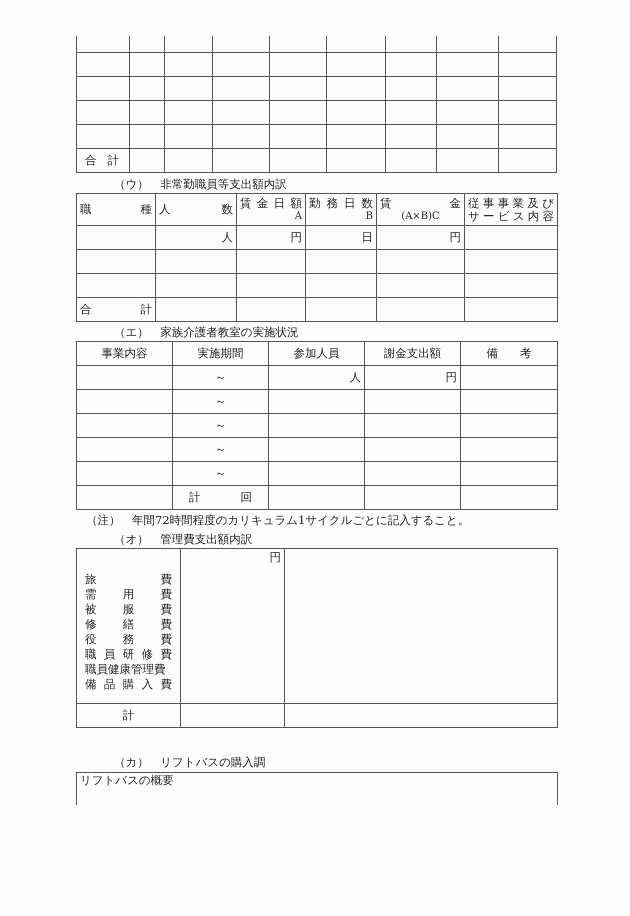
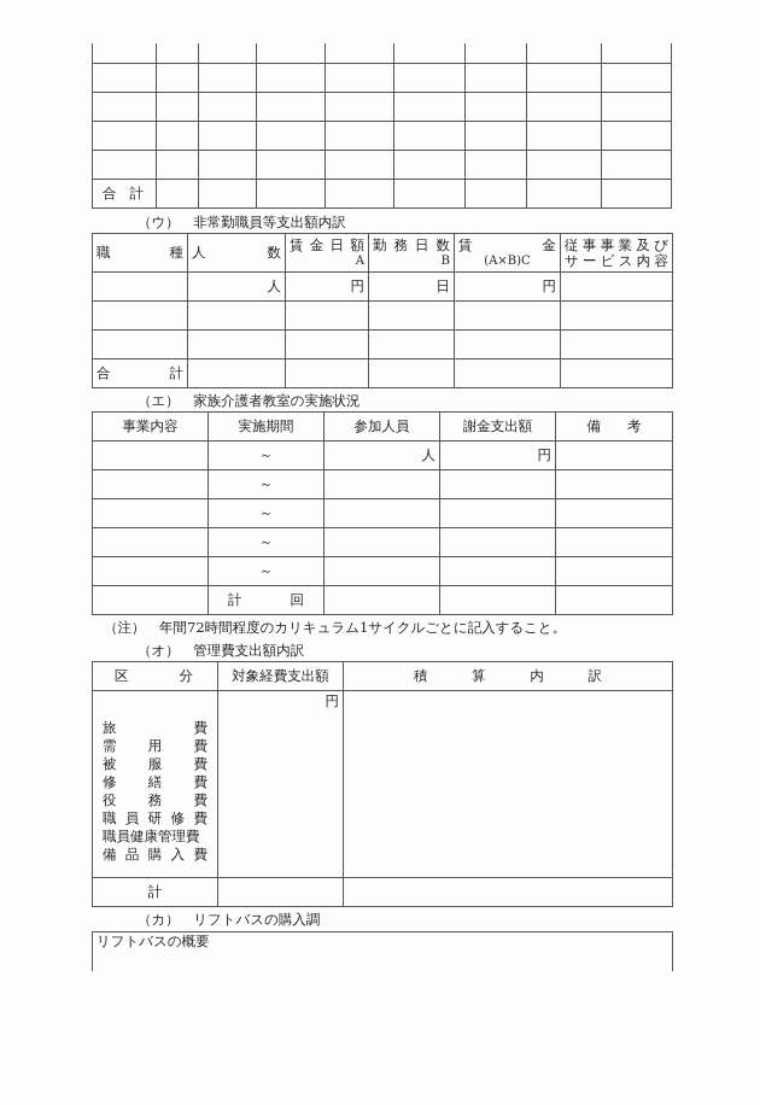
  合 計
  （ウ） 非常勤職員等支出額内訳
  職 種	人 数	賃 金 日 額 A	勤 務 日 数 B	賃 金 (A×B)C	従 事 事 業 及 び サ ー ビ ス 内 容
  	人	円	日	円
  合 計
  （エ） 家族介護者教室の実施状況
  事業内容	実施期間	参加人員	謝金支出額	備 考
  	～	人	円
  	～
  	～
  	～
  	～
  	計 回
  （注） 年間72時間程度のカリキュラム1サイクルごとに記入すること。
  （オ） 管理費支出額内訳
+ 区 分	対象経費支出額	積 算 内 訳
  旅 費 需 用 費 被 服 費 修 繕 費 役 務 費 職 員 研 修 費 職員健康管理費 備 品 購 入 費	円
  計
  （カ） リフトバスの購入調
  リフトバスの概要
